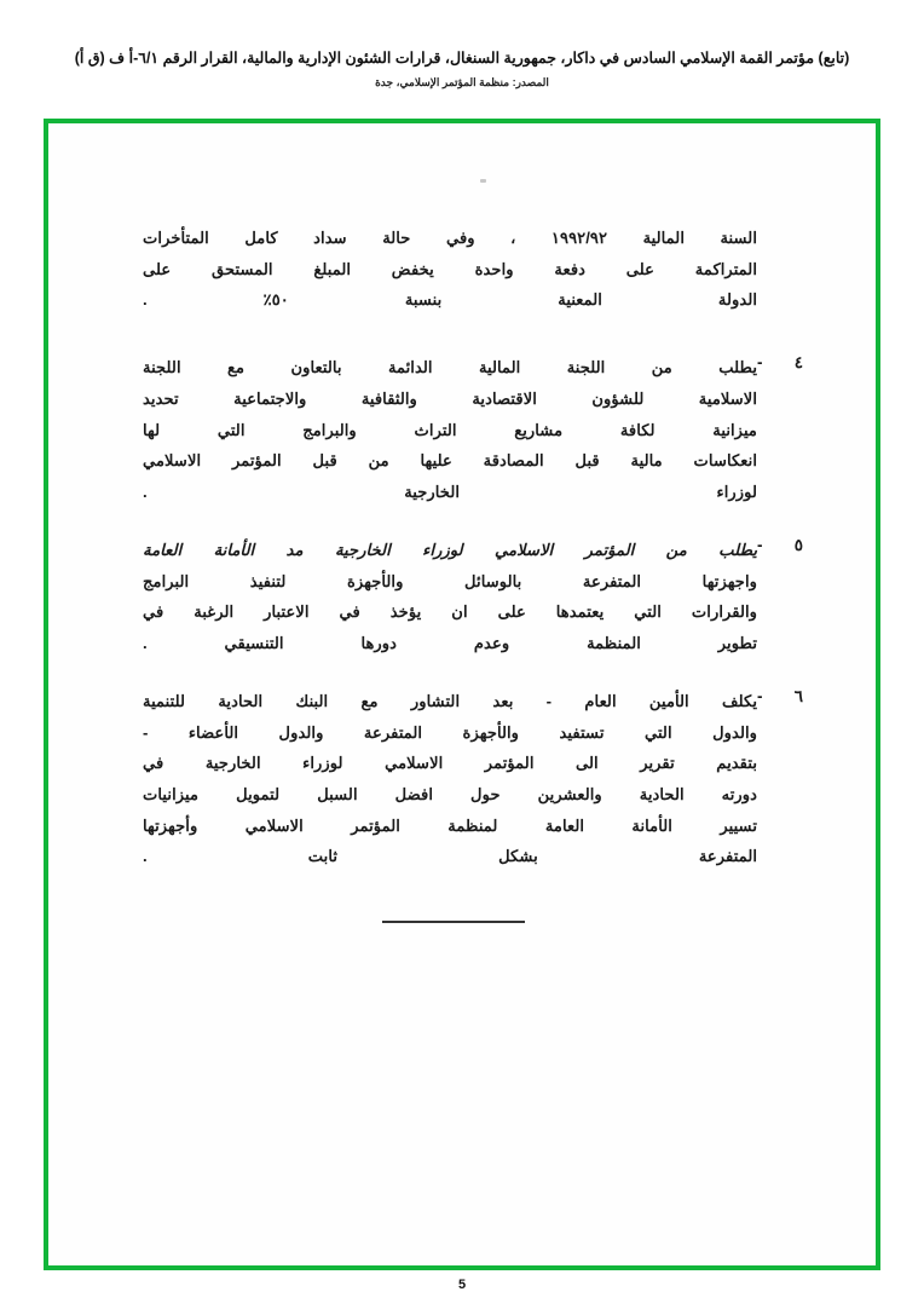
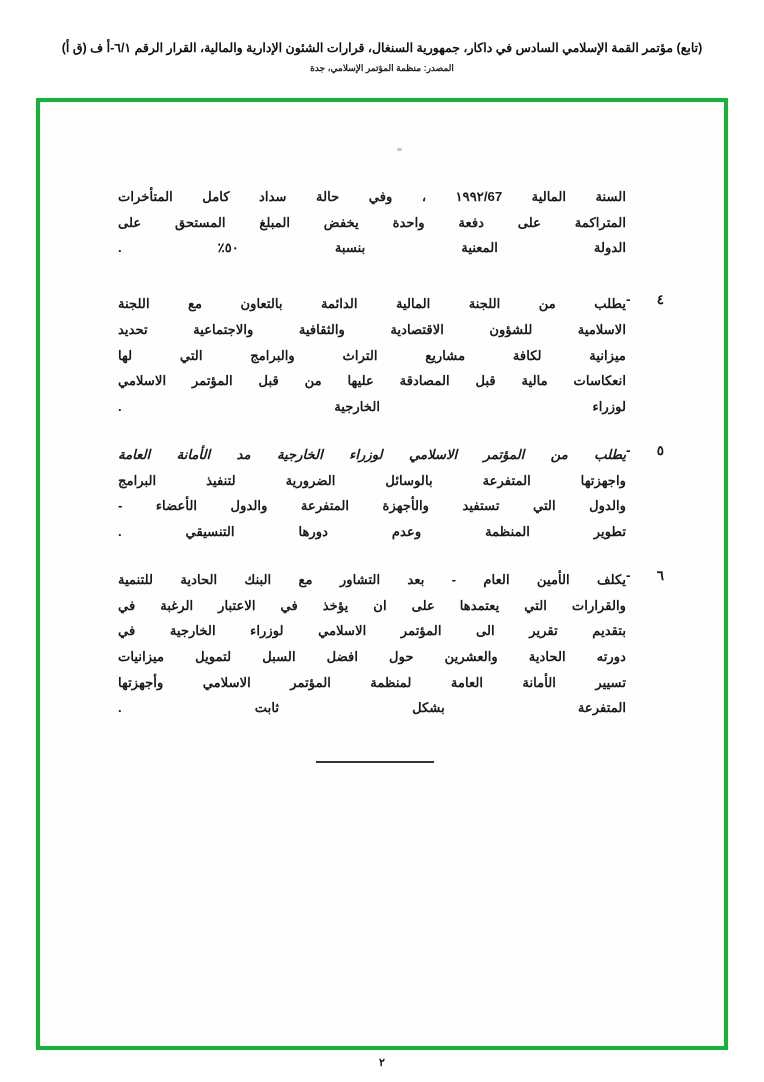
  (تابع) مؤتمر القمة الإسلامي السادس في داكار، جمهورية السنغال، قرارات الشئون الإدارية والمالية، القرار الرقم ٦/١-أ ف (ق أ)
  المصدر: منظمة المؤتمر الإسلامي، جدة
- السنة المالية ١٩٩٢/٩٢ ، وفي حالة سداد كامل المتأخرات
+ السنة المالية ١٩٩٢/67 ، وفي حالة سداد كامل المتأخرات
  المتراكمة على دفعة واحدة يخفض المبلغ المستحق على
  الدولة المعنية بنسبة ٥٠٪ .
  ٤ -
  يطلب من اللجنة المالية الدائمة بالتعاون مع اللجنة
  الاسلامية للشؤون الاقتصادية والثقافية والاجتماعية تحديد
  ميزانية لكافة مشاريع التراث والبرامج التي لها
  انعكاسات مالية قبل المصادقة عليها من قبل المؤتمر الاسلامي
  لوزراء الخارجية .
  ٥ -
  يطلب من المؤتمر الاسلامي لوزراء الخارجية مد الأمانة العامة
- واجهزتها المتفرعة بالوسائل والأجهزة لتنفيذ البرامج
+ واجهزتها المتفرعة بالوسائل الضرورية لتنفيذ البرامج
- والقرارات التي يعتمدها على ان يؤخذ في الاعتبار الرغبة في
+ والدول التي تستفيد والأجهزة المتفرعة والدول الأعضاء -
  تطوير المنظمة وعدم دورها التنسيقي .
  ٦ -
  يكلف الأمين العام - بعد التشاور مع البنك الحادية للتنمية
- والدول التي تستفيد والأجهزة المتفرعة والدول الأعضاء -
+ والقرارات التي يعتمدها على ان يؤخذ في الاعتبار الرغبة في
  بتقديم تقرير الى المؤتمر الاسلامي لوزراء الخارجية في
  دورته الحادية والعشرين حول افضل السبل لتمويل ميزانيات
  تسيير الأمانة العامة لمنظمة المؤتمر الاسلامي وأجهزتها
  المتفرعة بشكل ثابت .
- 5
+ ٢
